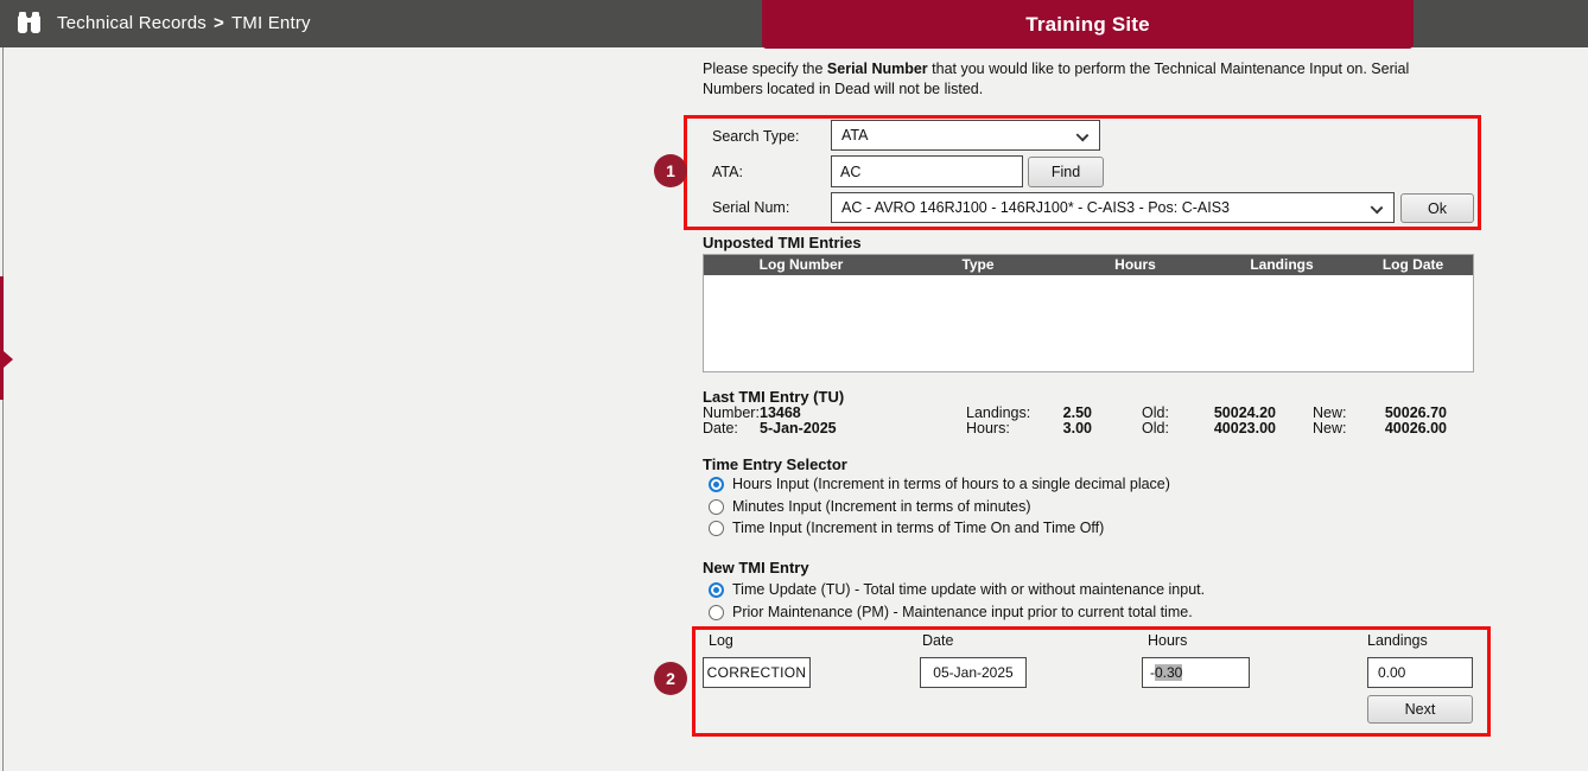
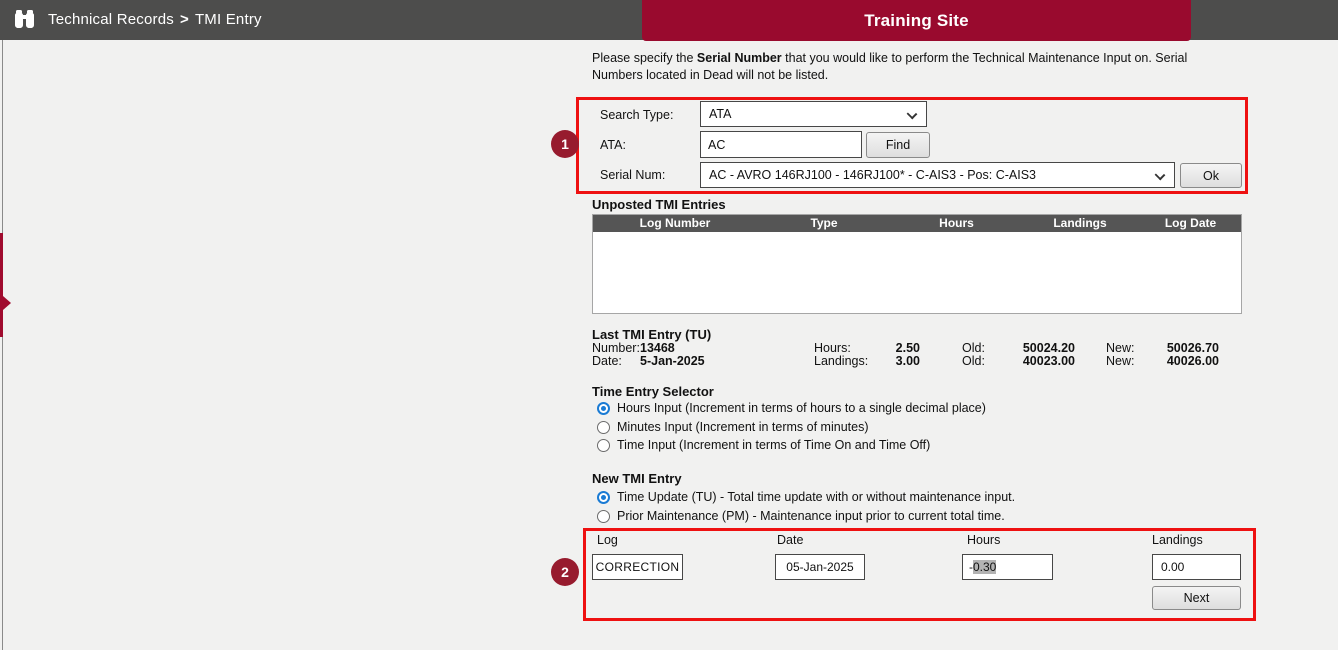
  Technical Records > TMI Entry
  Training Site
  Please specify the Serial Number that you would like to perform the Technical Maintenance Input on. Serial Numbers located in Dead will not be listed.
  1
  Search Type:
  ATA
  ATA:
  AC
  Find
  Serial Num:
  AC - AVRO 146RJ100 - 146RJ100* - C-AIS3 - Pos: C-AIS3
  Ok
  Unposted TMI Entries
  Log Number
  Type
  Hours
  Landings
  Log Date
  Last TMI Entry (TU)
  Number:
  13468
- Landings:
+ Hours:
  2.50
  Old:
  50024.20
  New:
  50026.70
  Date:
  5-Jan-2025
- Hours:
+ Landings:
  3.00
  Old:
  40023.00
  New:
  40026.00
  Time Entry Selector
  Hours Input (Increment in terms of hours to a single decimal place)
  Minutes Input (Increment in terms of minutes)
  Time Input (Increment in terms of Time On and Time Off)
  New TMI Entry
  Time Update (TU) - Total time update with or without maintenance input.
  Prior Maintenance (PM) - Maintenance input prior to current total time.
  2
  Log
  Date
  Hours
  Landings
  CORRECTION
  05-Jan-2025
  -
  0.30
  0.00
  Next
